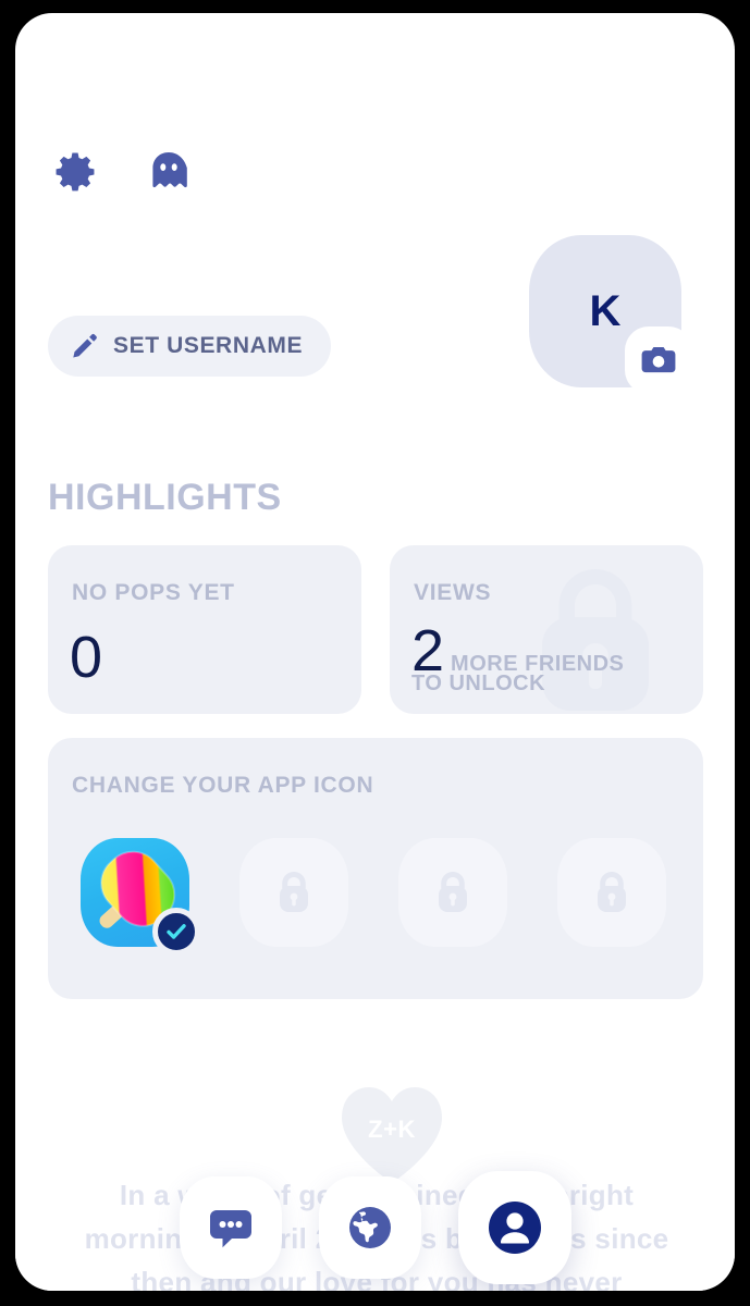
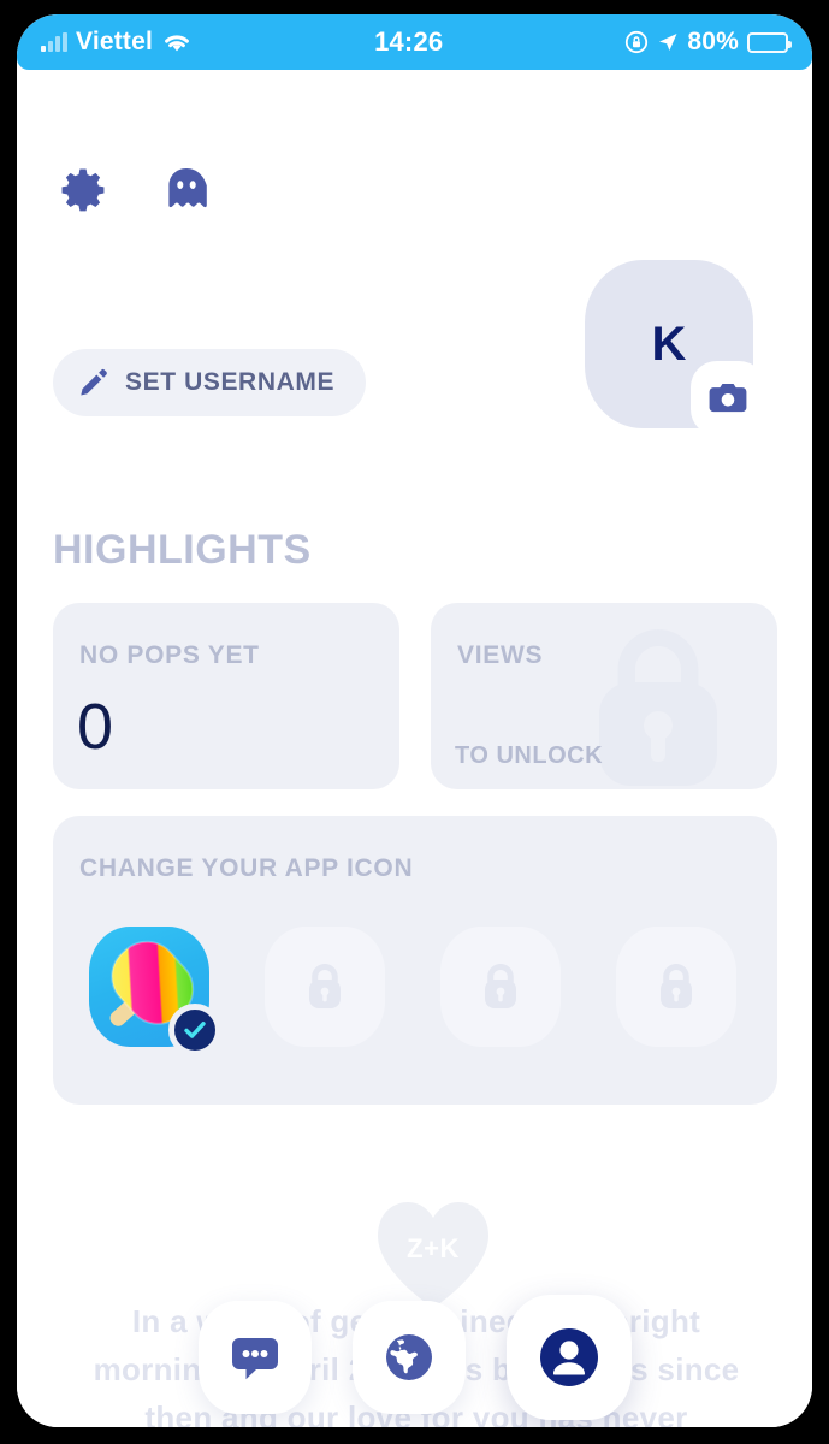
+ Viettel
+ 14:26
+ 80%
  SET USERNAME
  K
  HIGHLIGHTS
  NO POPS YET
  0
  VIEWS
- 2
- MORE FRIENDS
  TO UNLOCK
  CHANGE YOUR APP ICON
